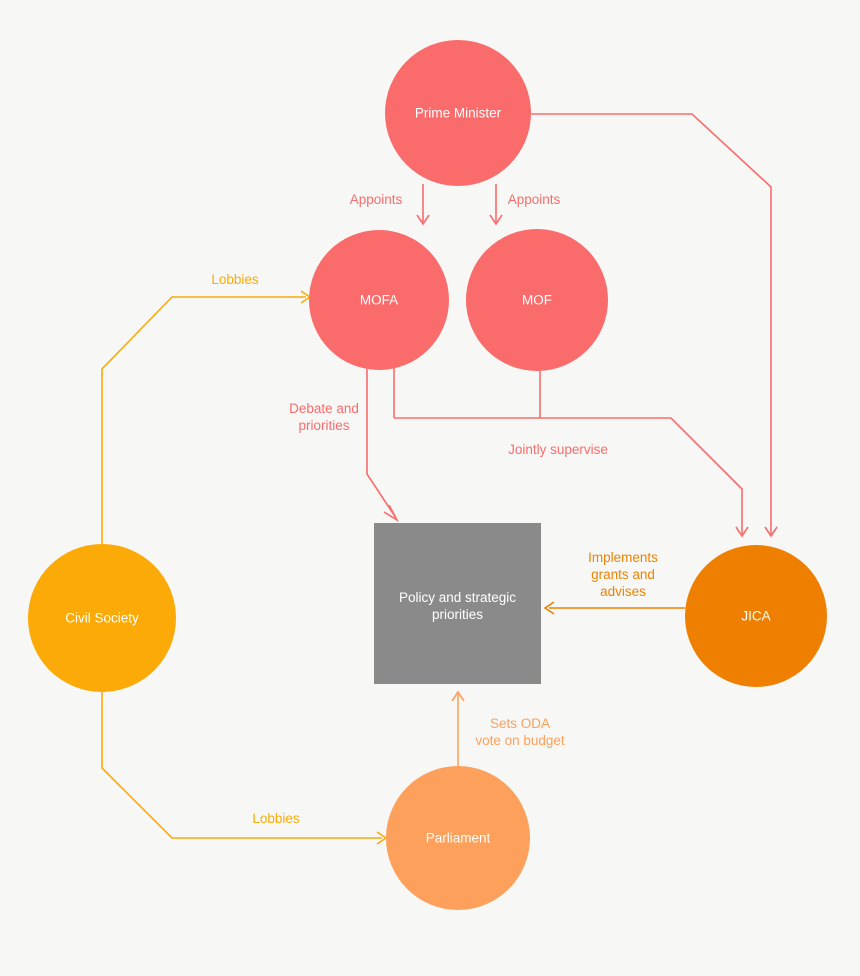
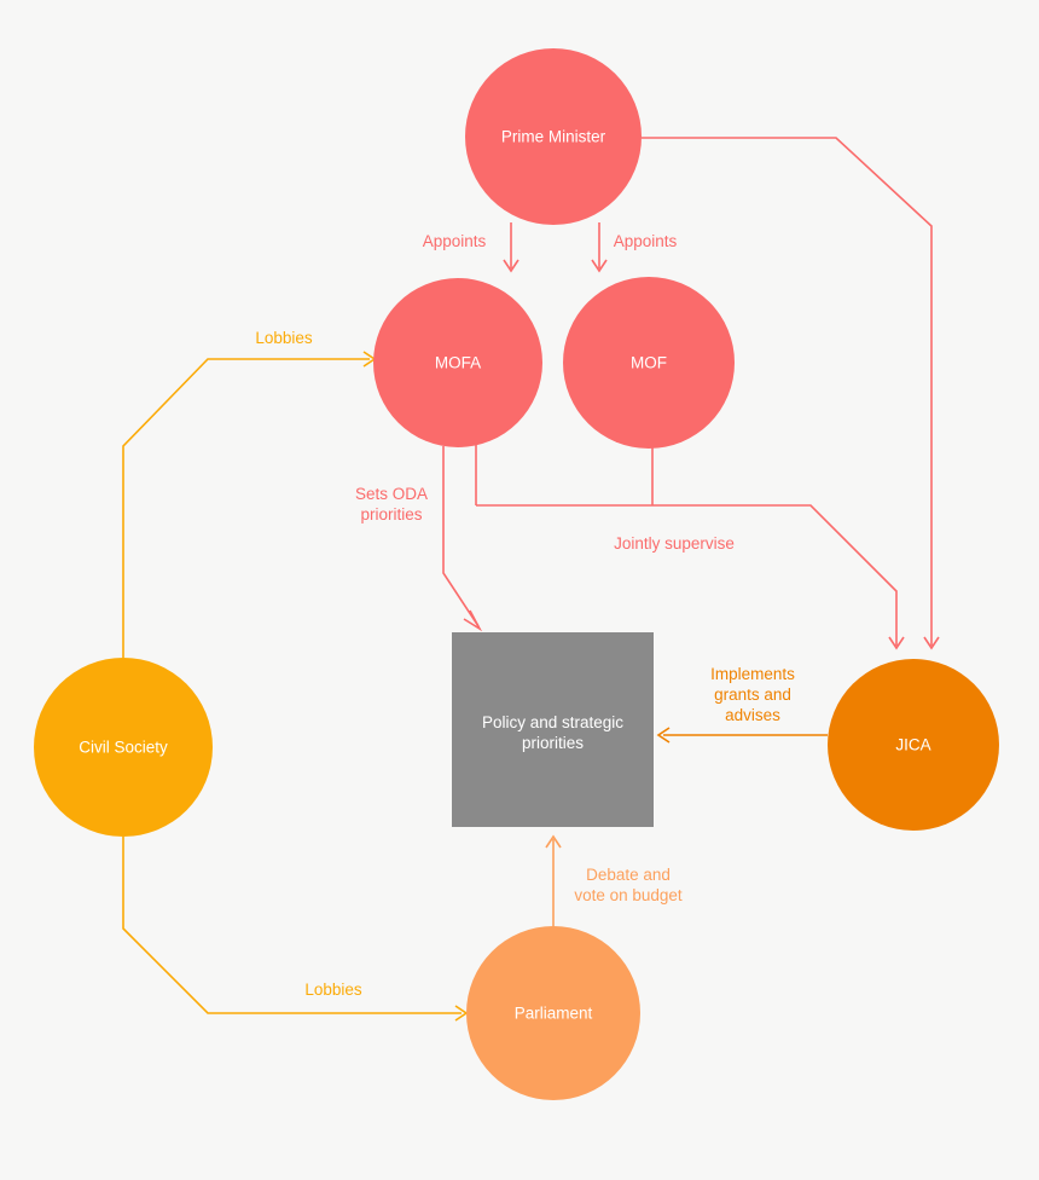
  Policy and strategic
  priorities
  Prime Minister
  MOFA
  MOF
  Civil Society
  JICA
  Parliament
  Appoints
  Appoints
- Debate and
+ Sets ODA
  priorities
  Jointly supervise
  Lobbies
  Lobbies
  Implements
  grants and
  advises
- Sets ODA
+ Debate and
  vote on budget
